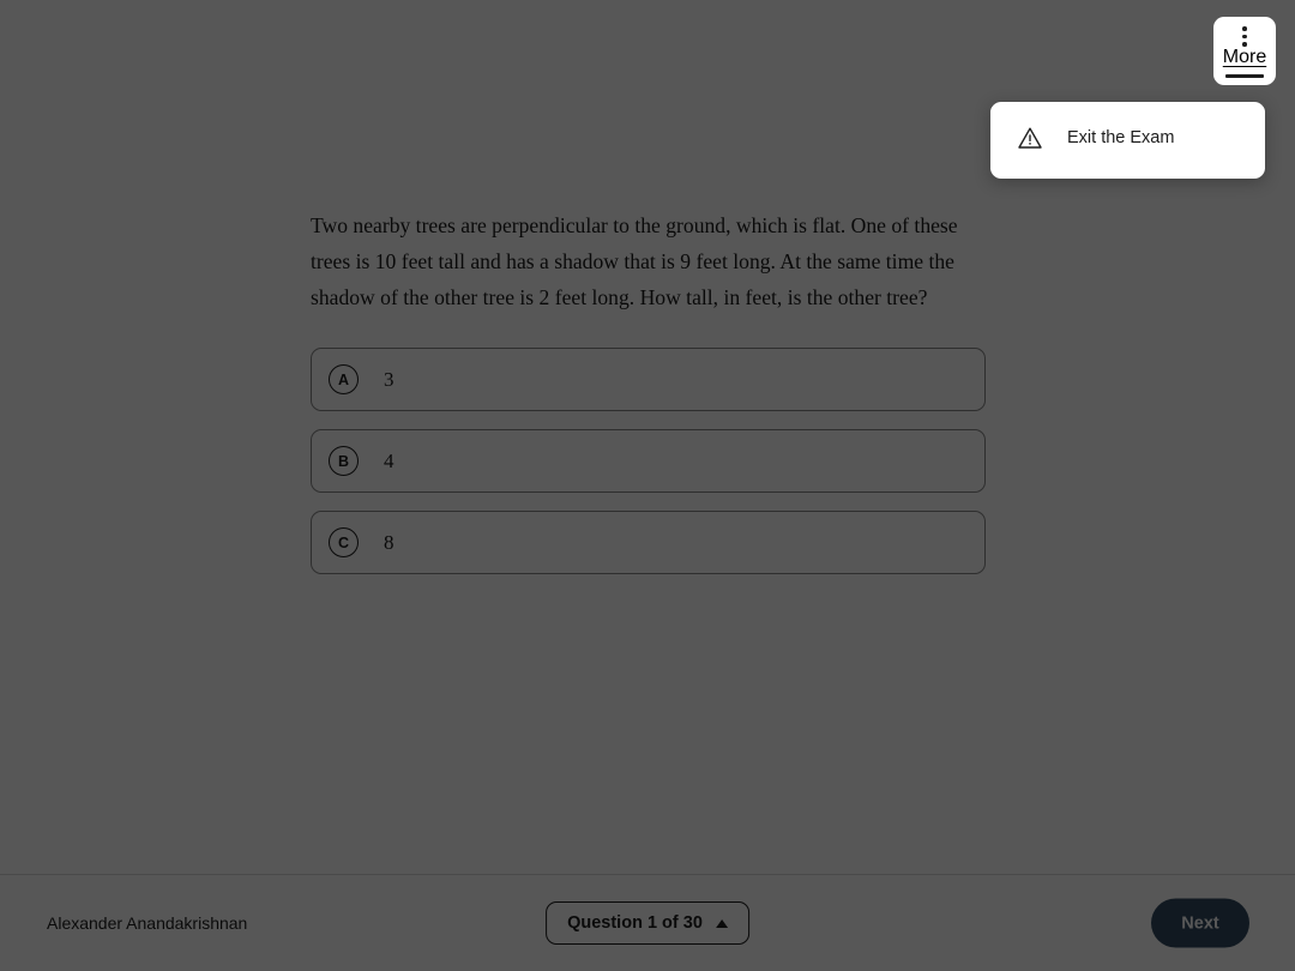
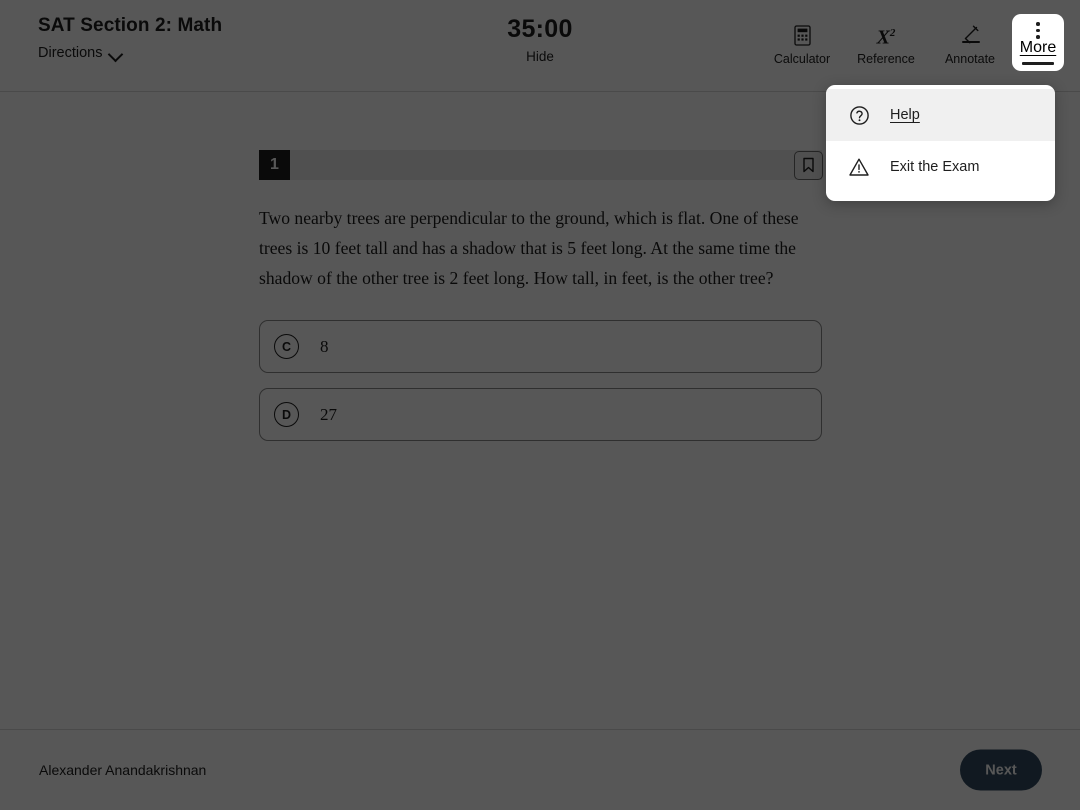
+ SAT Section 2: Math
+ Directions
+ 35:00
+ Hide
+ Calculator
+ X2
+ Reference
+ Annotate
+ 1
- Two nearby trees are perpendicular to the ground, which is flat. One of these trees is 10 feet tall and has a shadow that is 9 feet long. At the same time the shadow of the other tree is 2 feet long. How tall, in feet, is the other tree?
+ Two nearby trees are perpendicular to the ground, which is flat. One of these trees is 10 feet tall and has a shadow that is 5 feet long. At the same time the shadow of the other tree is 2 feet long. How tall, in feet, is the other tree?
- A
- 3
- B
- 4
  C
  8
+ D
+ 27
  Alexander Anandakrishnan
- Question 1 of 30
  Next
  More
+ Help
  Exit the Exam
